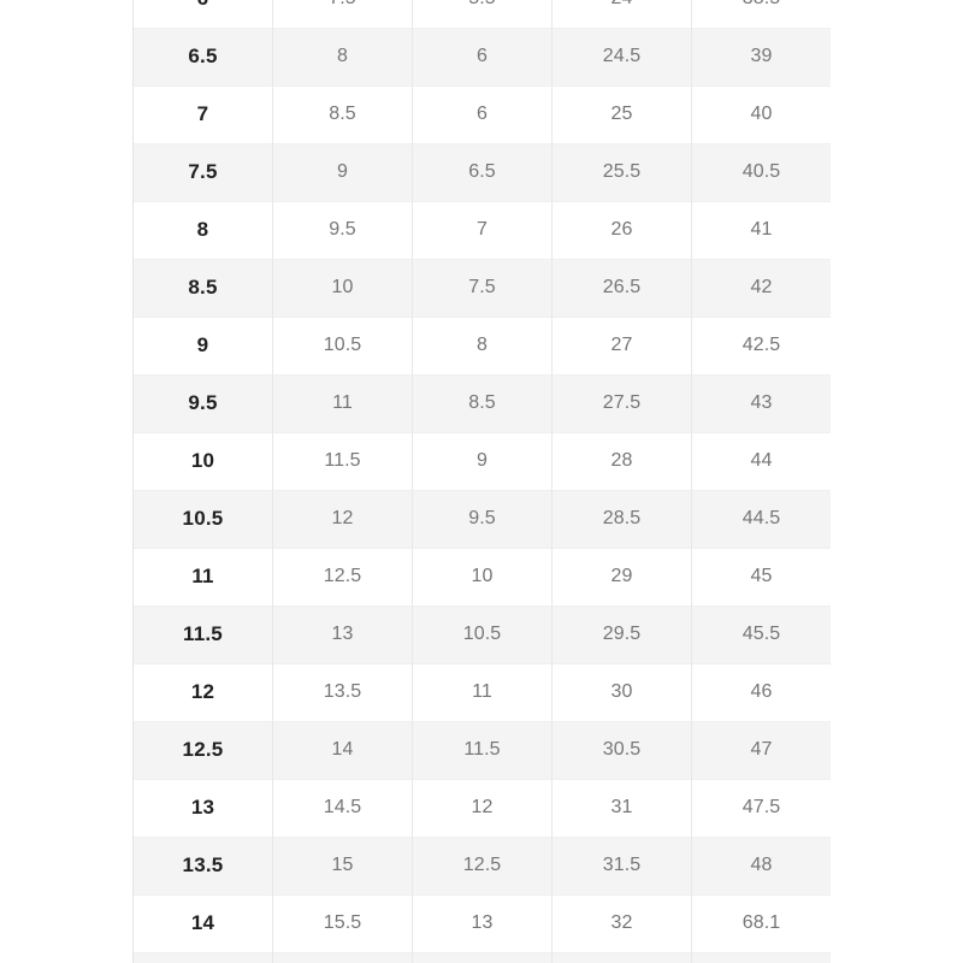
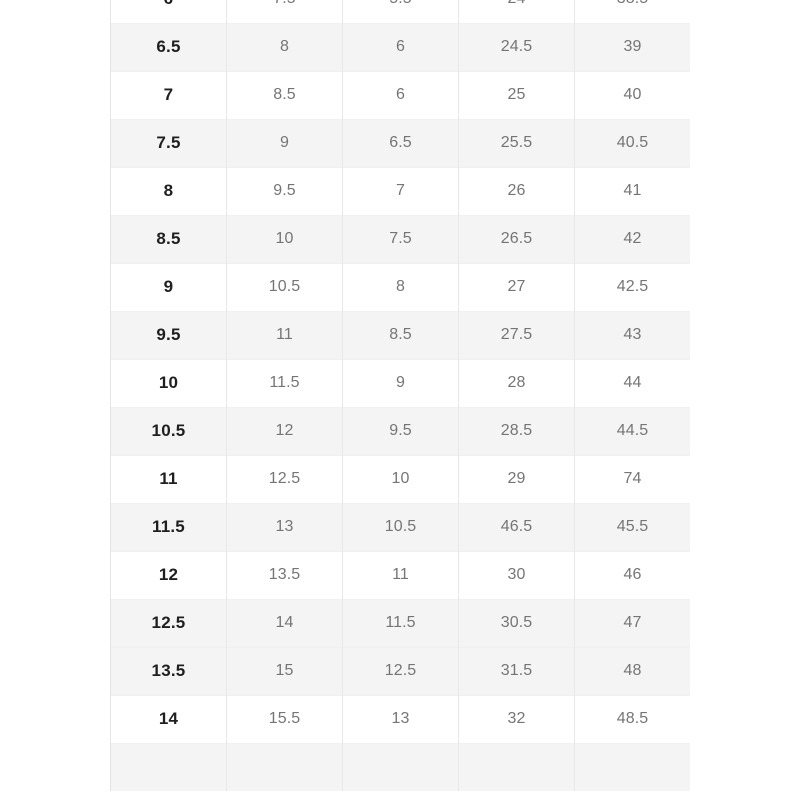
  6.5	8	6	24.5	39
  7	8.5	6	25	40
  7.5	9	6.5	25.5	40.5
  8	9.5	7	26	41
  8.5	10	7.5	26.5	42
  9	10.5	8	27	42.5
  9.5	11	8.5	27.5	43
  10	11.5	9	28	44
  10.5	12	9.5	28.5	44.5
- 11	12.5	10	29	45
+ 11	12.5	10	29	74
- 11.5	13	10.5	29.5	45.5
+ 11.5	13	10.5	46.5	45.5
  12	13.5	11	30	46
  12.5	14	11.5	30.5	47
- 13	14.5	12	31	47.5
  13.5	15	12.5	31.5	48
- 14	15.5	13	32	68.1
+ 14	15.5	13	32	48.5
